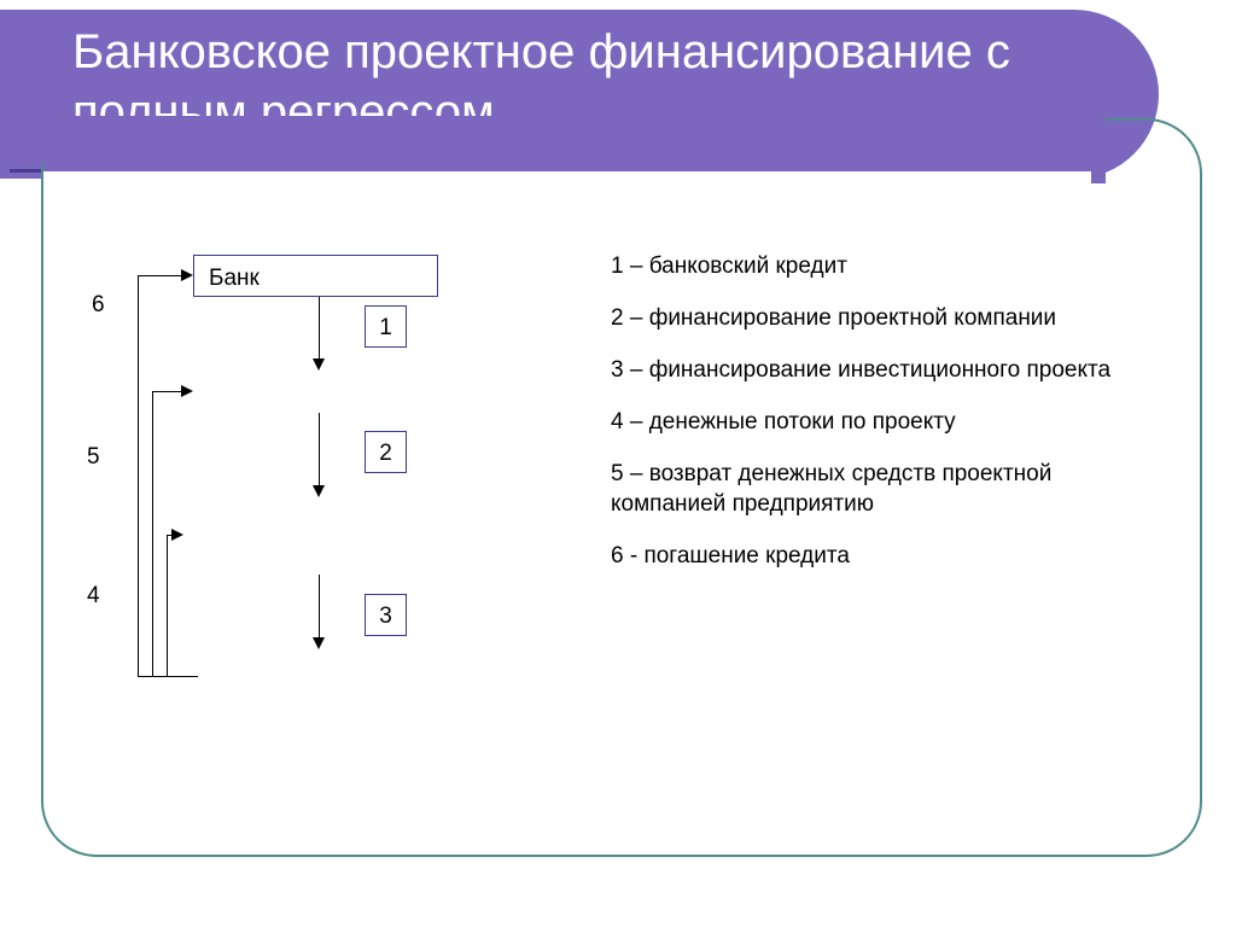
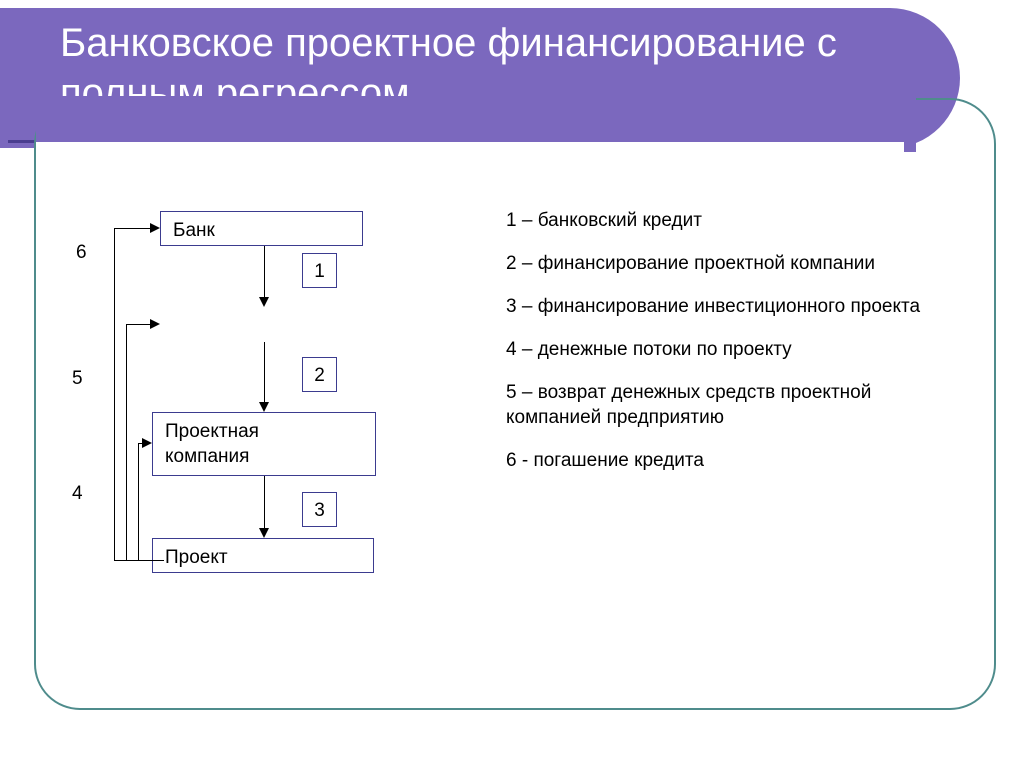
  Банковское проектное финансирование с полным регрессом
  Банк
+ Проектная
+ компания
+ Проект
  1
  2
  3
  6
  5
  4
  1 – банковский кредит
  2 – финансирование проектной компании
  3 – финансирование инвестиционного проекта
  4 – денежные потоки по проекту
  5 – возврат денежных средств проектной компанией предприятию
  6 - погашение кредита
